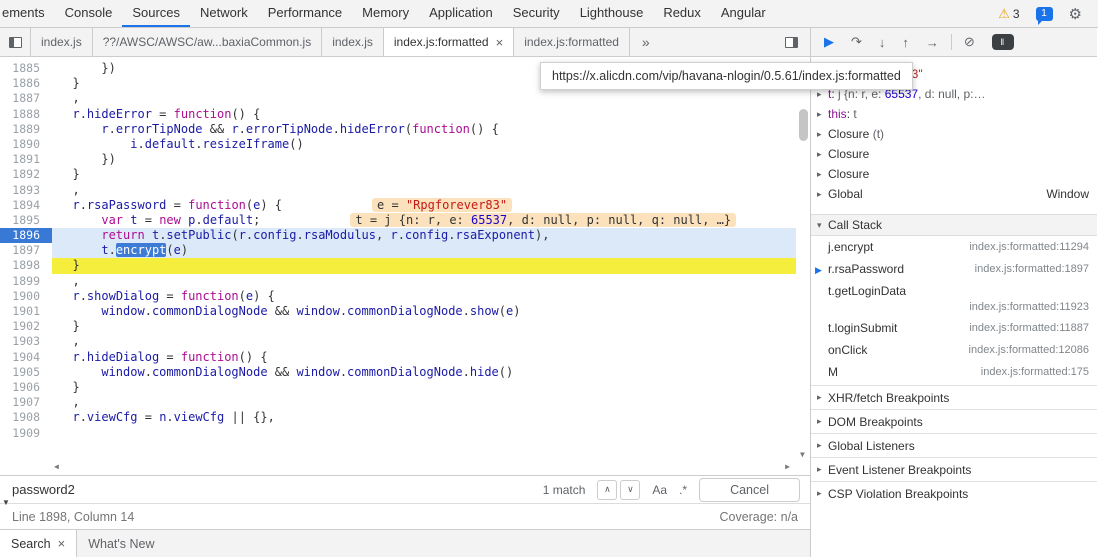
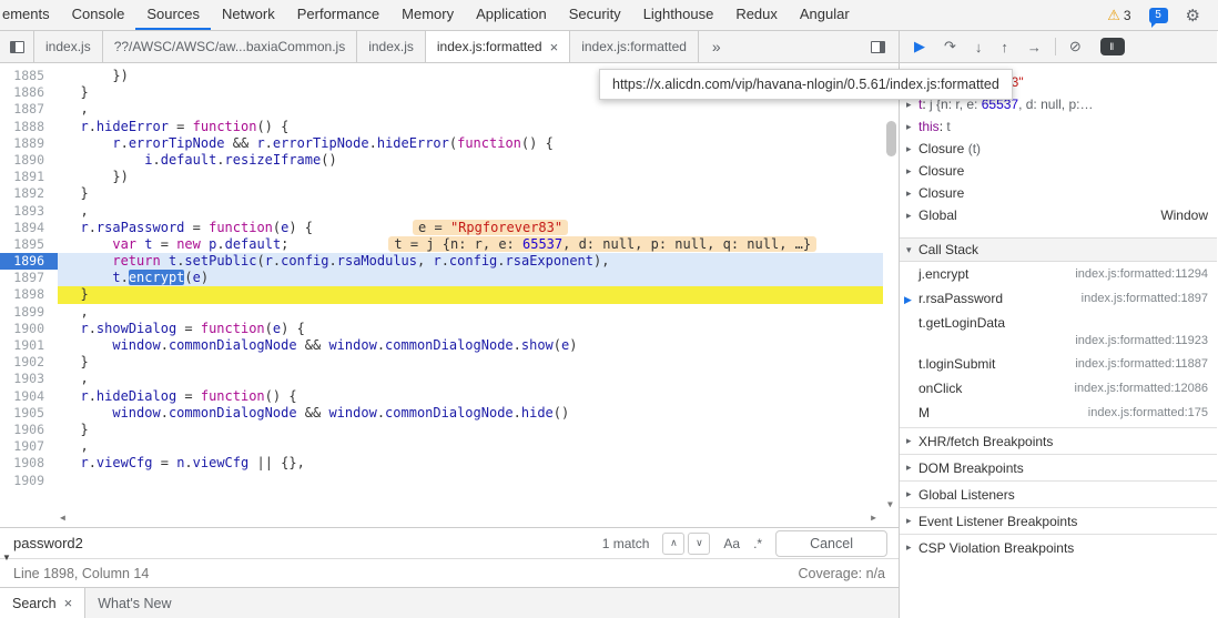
  ements
  Console
  Sources
  Network
  Performance
  Memory
  Application
  Security
  Lighthouse
  Redux
  Angular
  ⚠
  3
- 1
+ 5
  ⚙
  index.js
  ??/AWSC/AWSC/aw...baxiaCommon.js
  index.js
  index.js:formatted
  ×
  index.js:formatted
  »
  1885
  })
  1886
  }
  1887
  ,
  1888
  r.hideError = function() {
  1889
  r.errorTipNode && r.errorTipNode.hideError(function() {
  1890
  i.default.resizeIframe()
  1891
  })
  1892
  }
  1893
  ,
  1894
  r.rsaPassword = function(e) { e = "Rpgforever83"
  1895
  var t = new p.default; t = j {n: r, e: 65537, d: null, p: null, q: null, …}
  1896
  return t.setPublic(r.config.rsaModulus, r.config.rsaExponent),
  1897
  t.encrypt(e)
  1898
  }
  1899
  ,
  1900
  r.showDialog = function(e) {
  1901
  window.commonDialogNode && window.commonDialogNode.show(e)
  1902
  }
  1903
  ,
  1904
  r.hideDialog = function() {
  1905
  window.commonDialogNode && window.commonDialogNode.hide()
  1906
  }
  1907
  ,
  1908
  r.viewCfg = n.viewCfg || {},
  1909
  ▼
  ◀
  ▶
  password2
  1 match
  ∧
  ∨
  Aa
  .*
  Cancel
  Line 1898, Column 14
  Coverage: n/a
  Search
  ×
  What's New
  ▶
  ↷
  ↓
  ↑
  →
  ⊘
  ‖
  ▸
  t: j {n: r, e: 65537, d: null, p:…
  ▸
  this: t
  ▸
  Closure (t)
  ▸
  Closure
  ▸
  Closure
  ▸
  Global
  Window
  ▾
  Call Stack
  j.encrypt
  index.js:formatted:11294
  ▶
  r.rsaPassword
  index.js:formatted:1897
  t.getLoginData
  index.js:formatted:11923
  t.loginSubmit
  index.js:formatted:11887
  onClick
  index.js:formatted:12086
  M
  index.js:formatted:175
  ▸
  XHR/fetch Breakpoints
  ▸
  DOM Breakpoints
  ▸
  Global Listeners
  ▸
  Event Listener Breakpoints
  ▸
  CSP Violation Breakpoints
  https://x.alicdn.com/vip/havana-nlogin/0.5.61/index.js:formatted
  ▼
